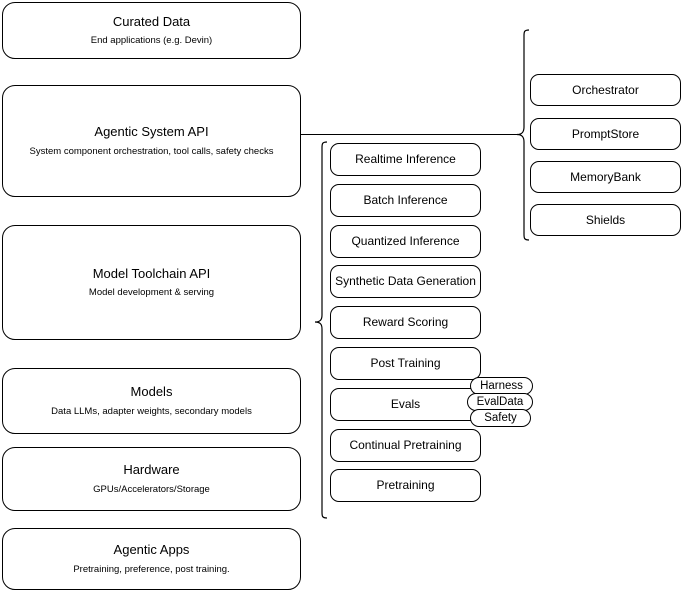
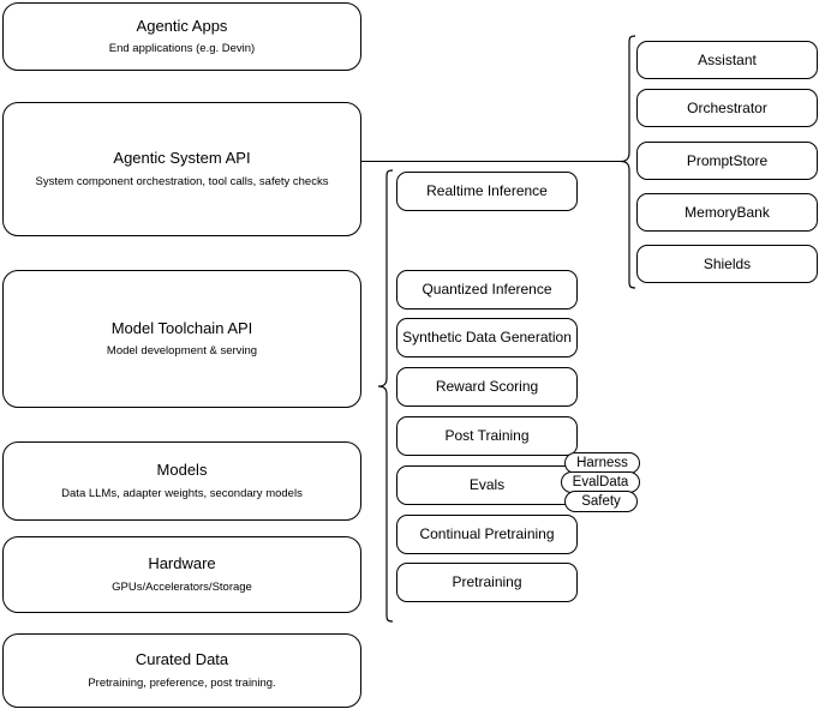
- Curated Data
+ Agentic Apps
  End applications (e.g. Devin)
  Agentic System API
  System component orchestration, tool calls, safety checks
  Model Toolchain API
  Model development & serving
  Models
  Data LLMs, adapter weights, secondary models
  Hardware
  GPUs/Accelerators/Storage
- Agentic Apps
+ Curated Data
  Pretraining, preference, post training.
  Realtime Inference
- Batch Inference
  Quantized Inference
  Synthetic Data Generation
  Reward Scoring
  Post Training
  Evals
  Continual Pretraining
  Pretraining
  Harness
  EvalData
  Safety
+ Assistant
  Orchestrator
  PromptStore
  MemoryBank
  Shields
